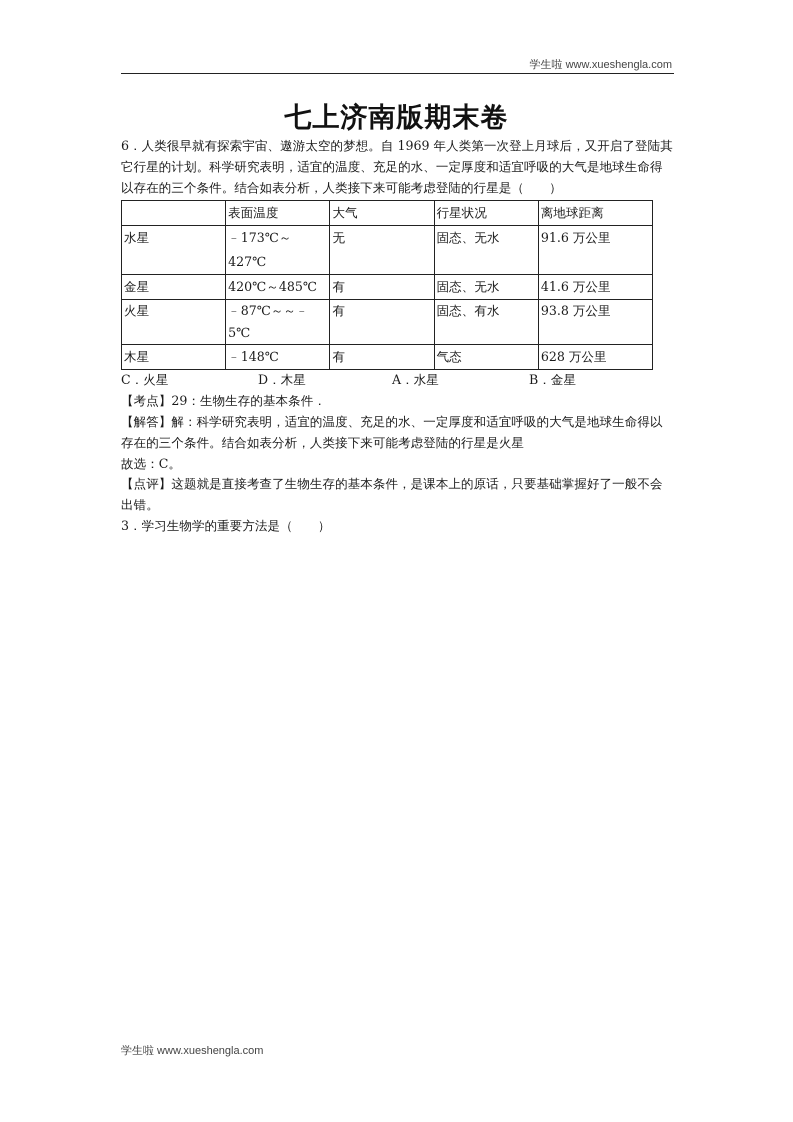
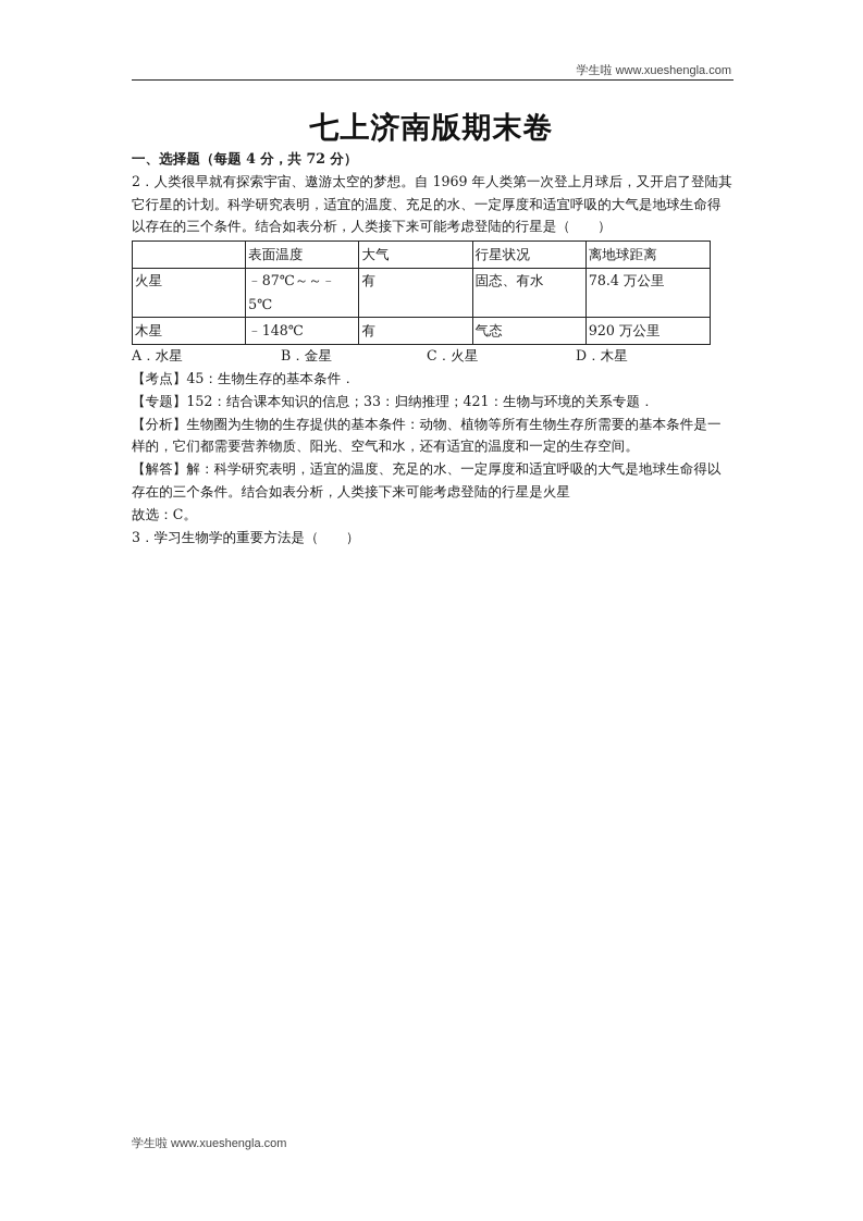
  学生啦 www.xueshengla.com
  七上济南版期末卷
+ 一、选择题（每题 4 分，共 72 分）
- 6．人类很早就有探索宇宙、遨游太空的梦想。自 1969 年人类第一次登上月球后，又开启了登陆其它行星的计划。科学研究表明，适宜的温度、充足的水、一定厚度和适宜呼吸的大气是地球生命得以存在的三个条件。结合如表分析，人类接下来可能考虑登陆的行星是（ ）
+ 2．人类很早就有探索宇宙、遨游太空的梦想。自 1969 年人类第一次登上月球后，又开启了登陆其它行星的计划。科学研究表明，适宜的温度、充足的水、一定厚度和适宜呼吸的大气是地球生命得以存在的三个条件。结合如表分析，人类接下来可能考虑登陆的行星是（ ）
  	表面温度	大气	行星状况	离地球距离
- 水星	﹣173℃～427℃	无	固态、无水	91.6 万公里
- 金星	420℃～485℃	有	固态、无水	41.6 万公里
- 火星	﹣87℃～～﹣5℃	有	固态、有水	93.8 万公里
+ 火星	﹣87℃～～﹣5℃	有	固态、有水	78.4 万公里
- 木星	﹣148℃	有	气态	628 万公里
+ 木星	﹣148℃	有	气态	920 万公里
- C．火星
+ A．水星
- D．木星
+ B．金星
- A．水星
+ C．火星
- B．金星
+ D．木星
- 【考点】29：生物生存的基本条件．
+ 【考点】45：生物生存的基本条件．
+ 【专题】152：结合课本知识的信息；33：归纳推理；421：生物与环境的关系专题．
+ 【分析】生物圈为生物的生存提供的基本条件：动物、植物等所有生物生存所需要的基本条件是一样的，它们都需要营养物质、阳光、空气和水，还有适宜的温度和一定的生存空间。
  【解答】解：科学研究表明，适宜的温度、充足的水、一定厚度和适宜呼吸的大气是地球生命得以存在的三个条件。结合如表分析，人类接下来可能考虑登陆的行星是火星
  故选：C。
- 【点评】这题就是直接考查了生物生存的基本条件，是课本上的原话，只要基础掌握好了一般不会出错。
  3．学习生物学的重要方法是（ ）
  学生啦 www.xueshengla.com
